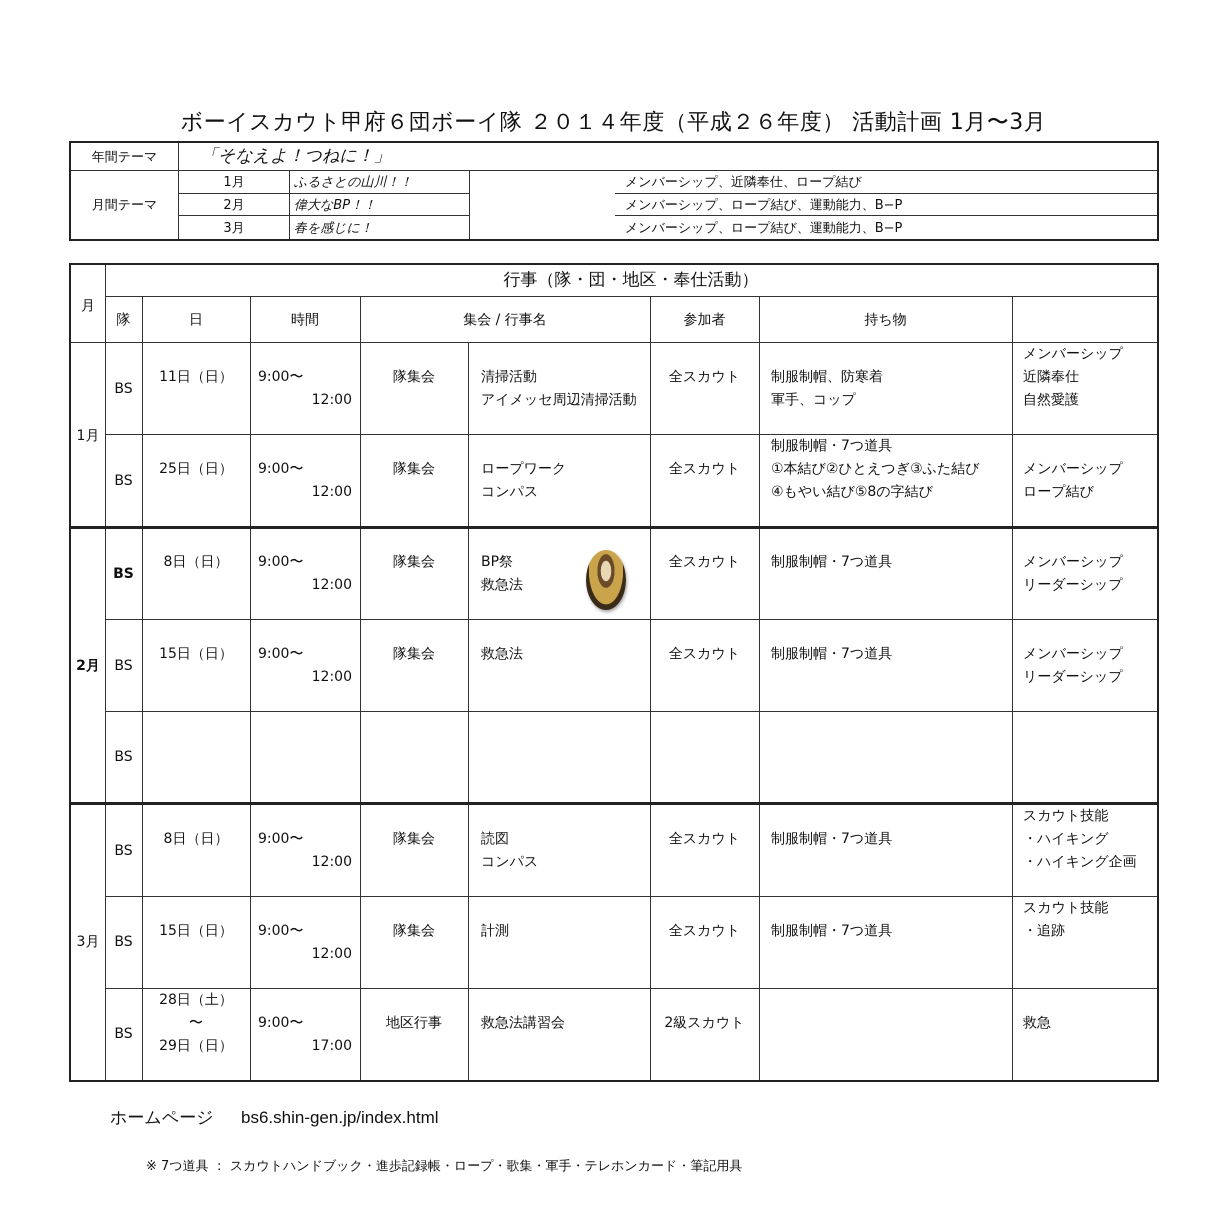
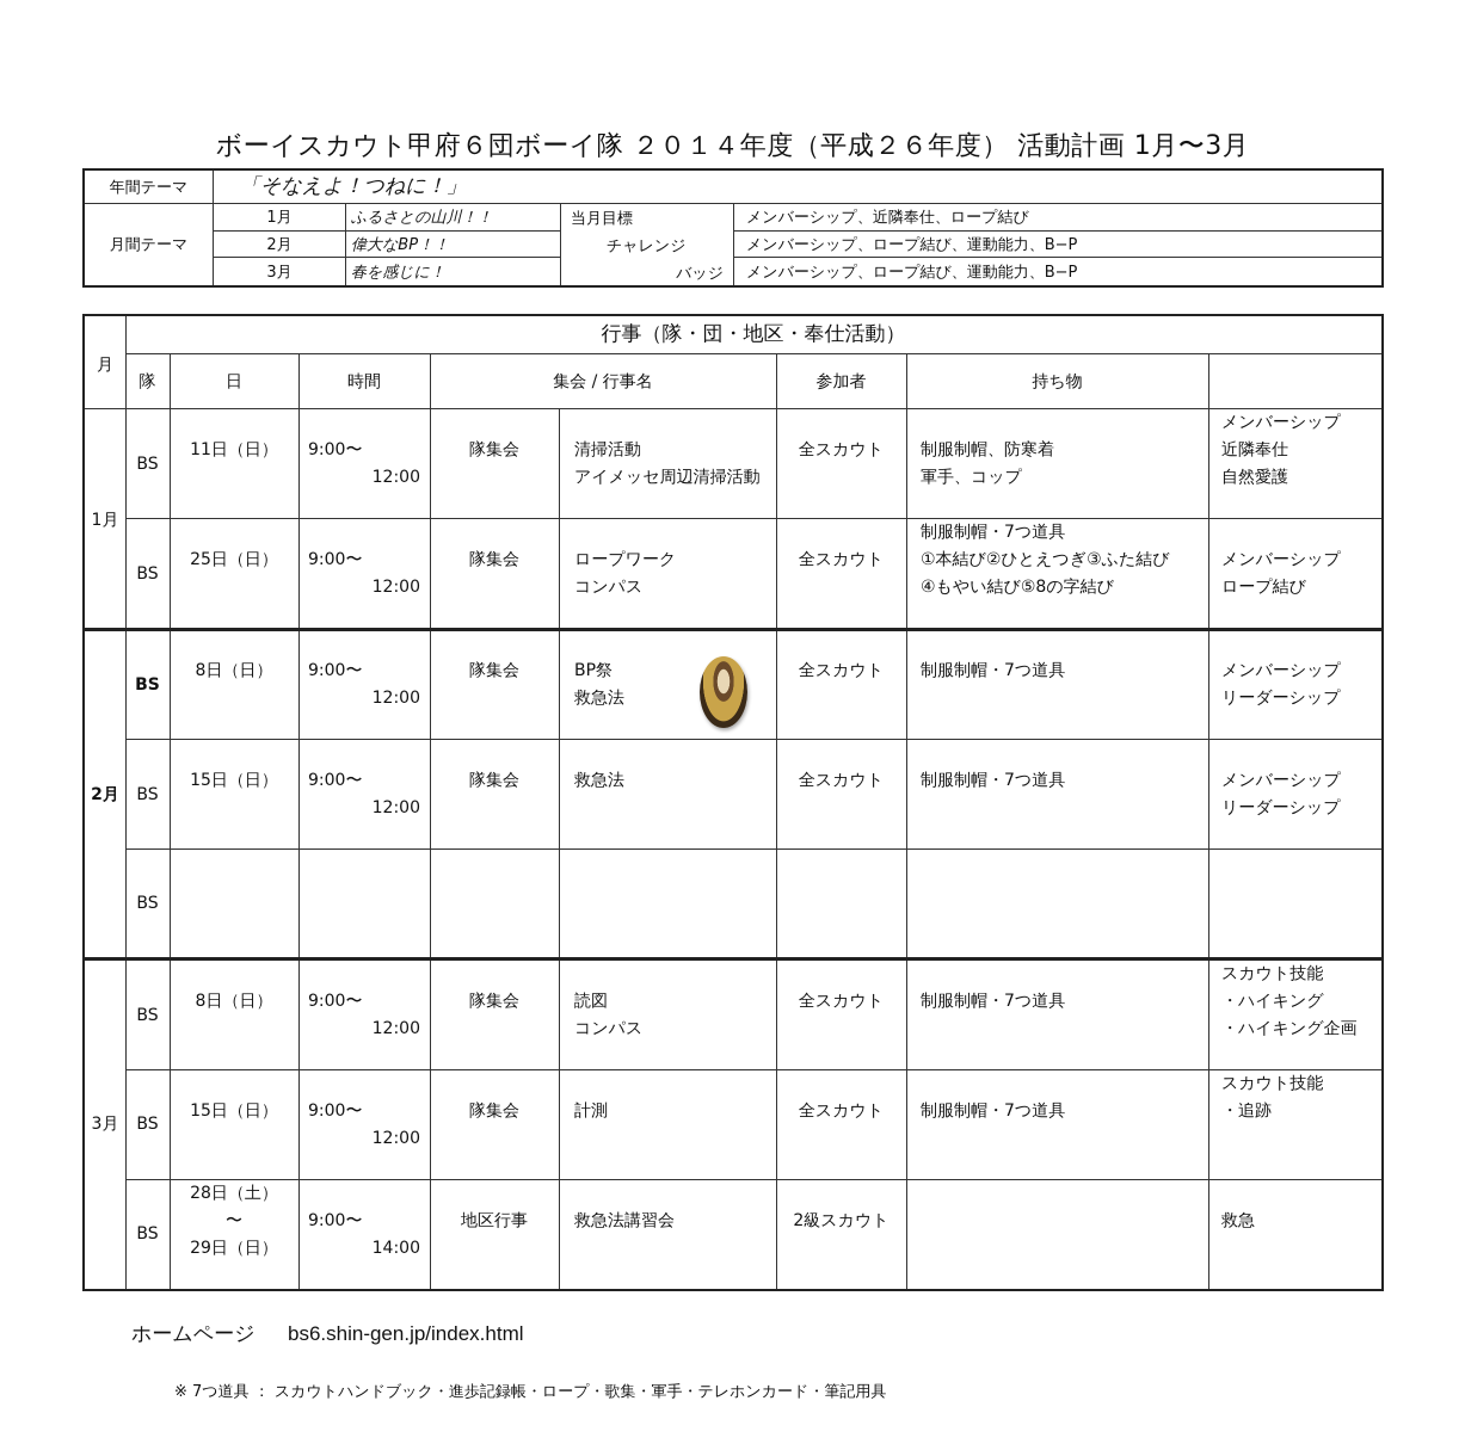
  ボーイスカウト甲府６団ボーイ隊 ２０１４年度（平成２６年度） 活動計画 1月〜3月
  年間テーマ
  「そなえよ！つねに！」
  月間テーマ
  1月
  ふるさとの山川！！
  2月
  偉大なBP！！
  3月
  春を感じに！
+ 当月目標
+ チャレンジ
+ バッジ
  メンバーシップ、近隣奉仕、ロープ結び
  メンバーシップ、ロープ結び、運動能力、B−P
  メンバーシップ、ロープ結び、運動能力、B−P
  行事（隊・団・地区・奉仕活動）
  月
  隊
  日
  時間
  集会 / 行事名
  参加者
  持ち物
  1月
  2月
  3月
  BS
  11日（日）
  9:00〜
  12:00
  隊集会
  清掃活動
  アイメッセ周辺清掃活動
  全スカウト
  制服制帽、防寒着
  軍手、コップ
  メンバーシップ
  近隣奉仕
  自然愛護
  BS
  25日（日）
  9:00〜
  12:00
  隊集会
  ロープワーク
  コンパス
  全スカウト
  制服制帽・7つ道具
  ①本結び②ひとえつぎ③ふた結び
  ④もやい結び⑤8の字結び
  メンバーシップ
  ロープ結び
  BS
  8日（日）
  9:00〜
  12:00
  隊集会
  BP祭
  救急法
  全スカウト
  制服制帽・7つ道具
  メンバーシップ
  リーダーシップ
  BS
  15日（日）
  9:00〜
  12:00
  隊集会
  救急法
  全スカウト
  制服制帽・7つ道具
  メンバーシップ
  リーダーシップ
  BS
  BS
  8日（日）
  9:00〜
  12:00
  隊集会
  読図
  コンパス
  全スカウト
  制服制帽・7つ道具
  スカウト技能
  ・ハイキング
  ・ハイキング企画
  BS
  15日（日）
  9:00〜
  12:00
  隊集会
  計測
  全スカウト
  制服制帽・7つ道具
  スカウト技能
  ・追跡
  BS
  28日（土）
  〜
  29日（日）
  9:00〜
- 17:00
+ 14:00
  地区行事
  救急法講習会
  2級スカウト
  救急
  ホームページ bs6.shin-gen.jp/index.html
  ※ 7つ道具 ： スカウトハンドブック・進歩記録帳・ロープ・歌集・軍手・テレホンカード・筆記用具
